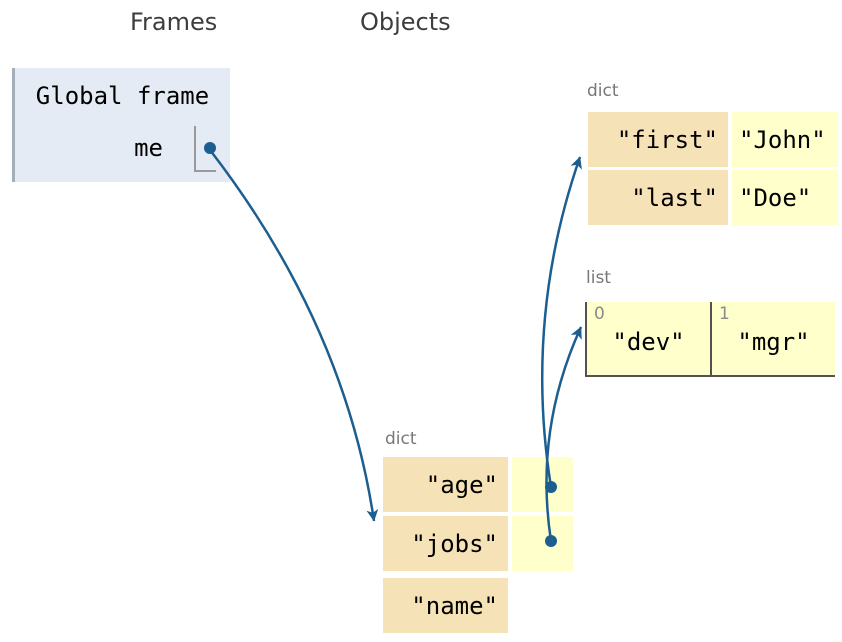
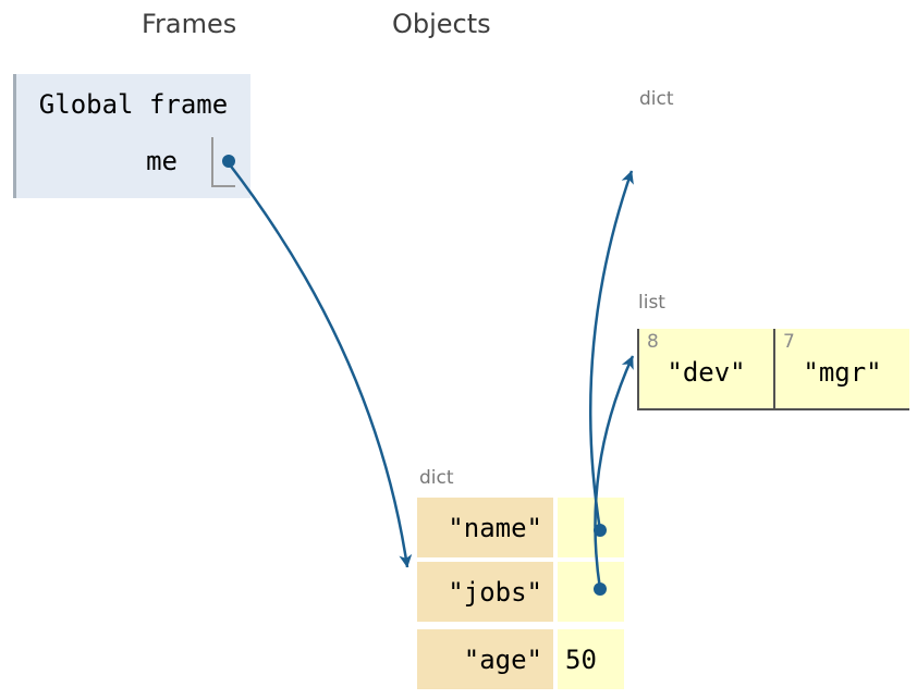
  Frames
  Objects
  Global frame
  me
  dict
- "first"
- "John"
- "last"
- "Doe"
  list
- 0
+ 8
  "dev"
- 1
+ 7
  "mgr"
  dict
- "age"
+ "name"
  "jobs"
- "name"
+ "age"
+ 50
